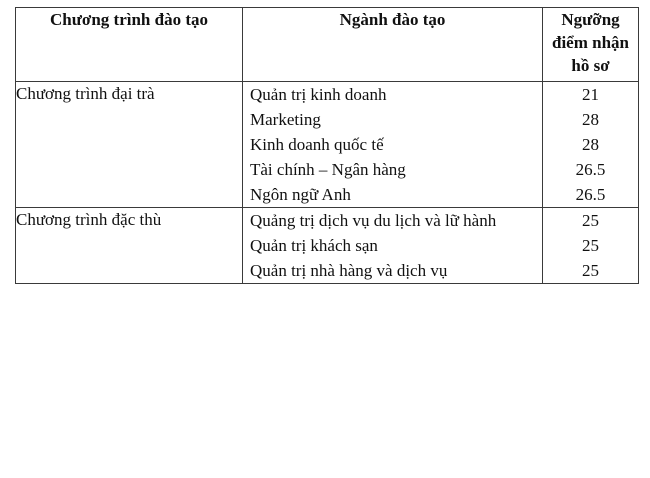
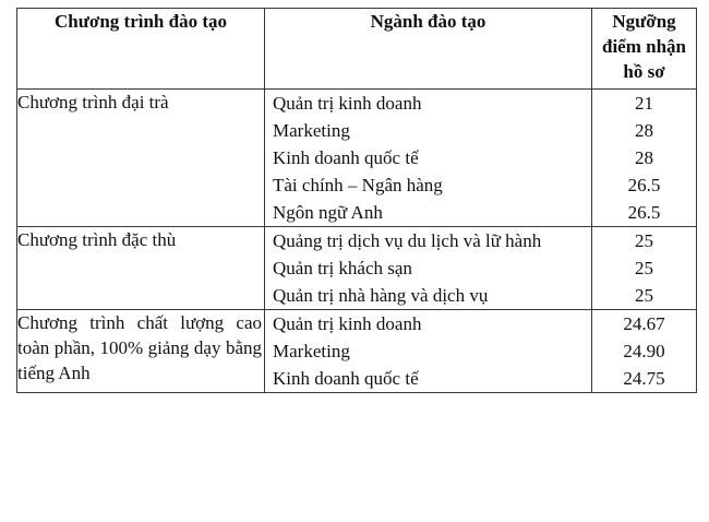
  Chương trình đào tạo	Ngành đào tạo	Ngưỡng điểm nhận hồ sơ
  Chương trình đại trà	Quản trị kinh doanh Marketing Kinh doanh quốc tế Tài chính – Ngân hàng Ngôn ngữ Anh	21 28 28 26.5 26.5
  Chương trình đặc thù	Quảng trị dịch vụ du lịch và lữ hành Quản trị khách sạn Quản trị nhà hàng và dịch vụ	25 25 25
+ Chương trình chất lượng cao toàn phần, 100% giảng dạy bằng tiếng Anh	Quản trị kinh doanh Marketing Kinh doanh quốc tế	24.67 24.90 24.75
